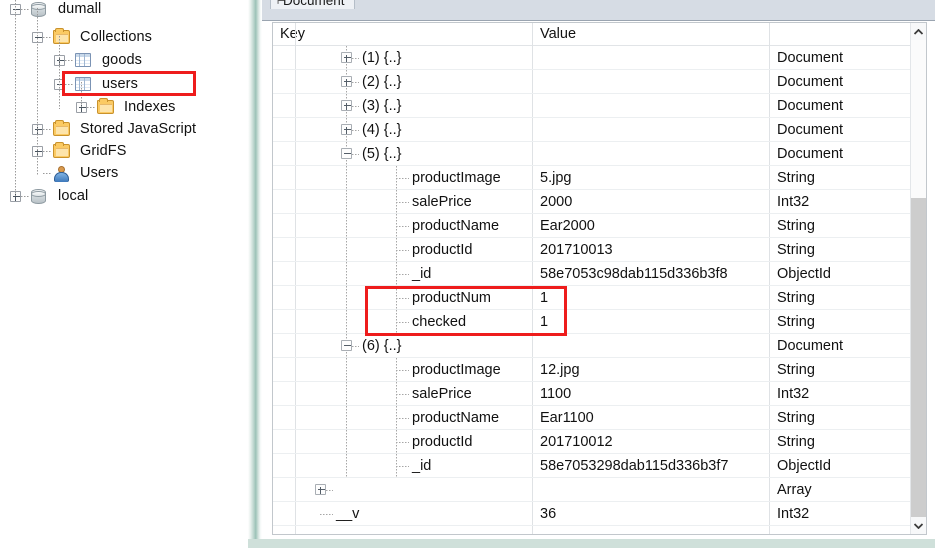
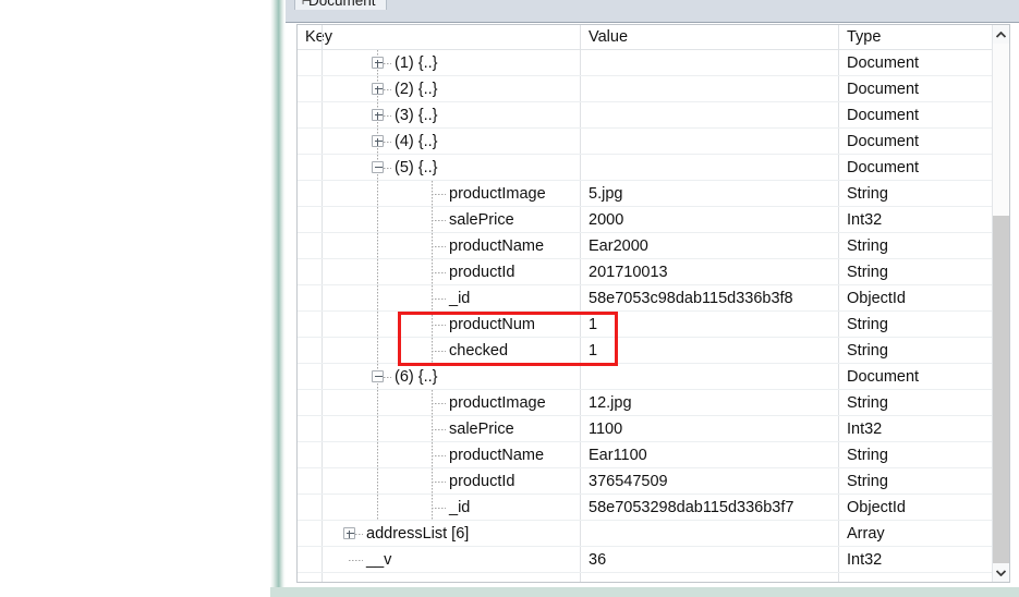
- dumall
- Collections
- goods
- users
- Indexes
- Stored JavaScript
- GridFS
- Users
- local
  ⌐Document
  Key
  Value
+ Type
  (1) {..}
  Document
  (2) {..}
  Document
  (3) {..}
  Document
  (4) {..}
  Document
  (5) {..}
  Document
  productImage
  5.jpg
  String
  salePrice
  2000
  Int32
  productName
  Ear2000
  String
  productId
  201710013
  String
  _id
  58e7053c98dab115d336b3f8
  ObjectId
  productNum
  1
  String
  checked
  1
  String
  (6) {..}
  Document
  productImage
  12.jpg
  String
  salePrice
  1100
  Int32
  productName
  Ear1100
  String
  productId
- 201710012
+ 376547509
  String
  _id
  58e7053298dab115d336b3f7
  ObjectId
+ addressList [6]
  Array
  __v
  36
  Int32
